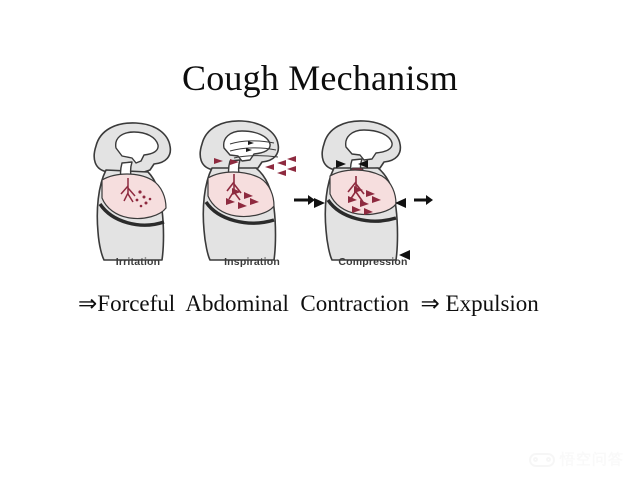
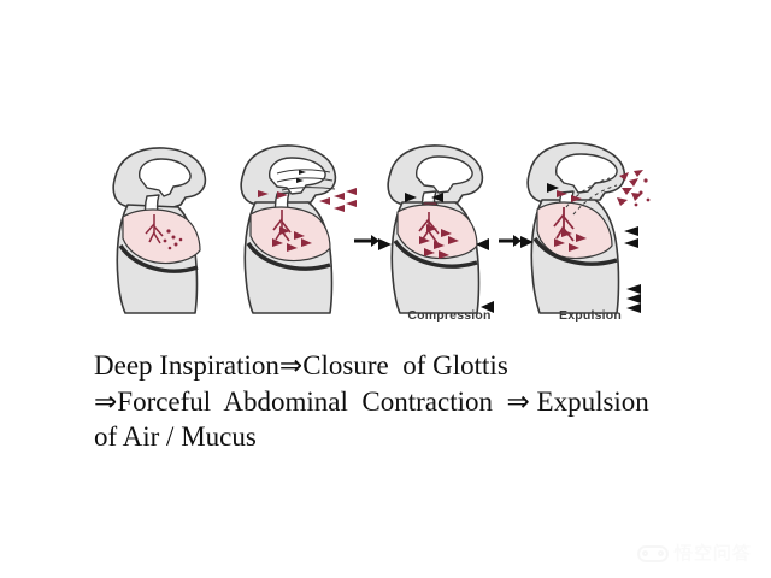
- Cough Mechanism
- Irritation
- Inspiration
  Compression
+ Expulsion
+ Deep Inspiration⇒Closure of Glottis
  ⇒Forceful Abdominal Contraction ⇒ Expulsion
+ of Air / Mucus
